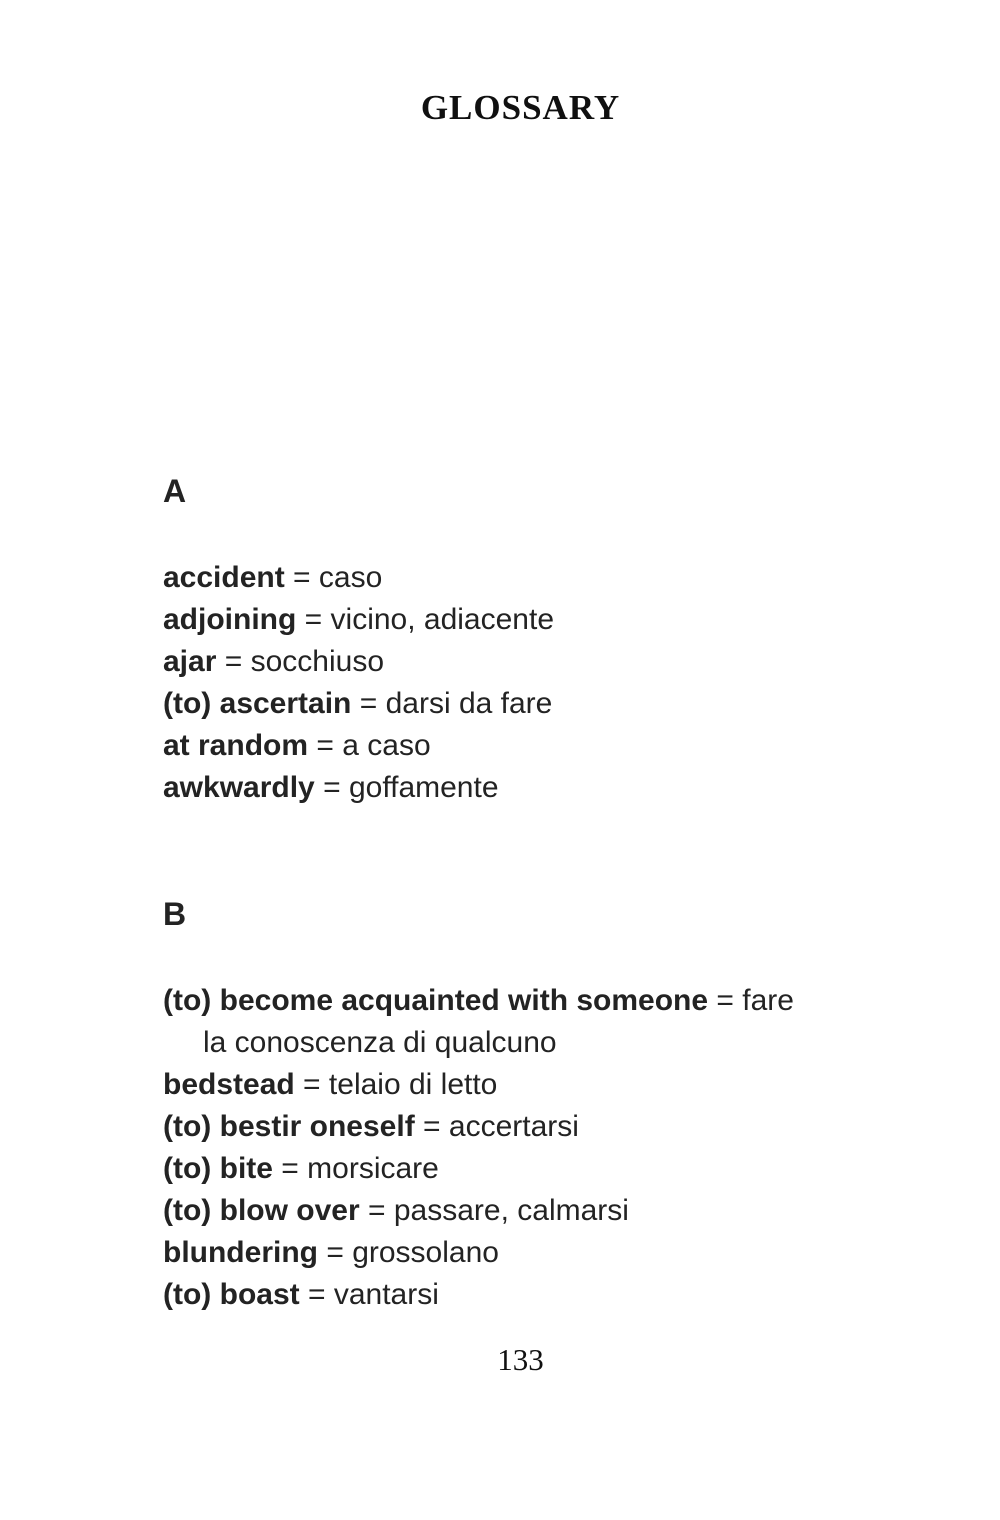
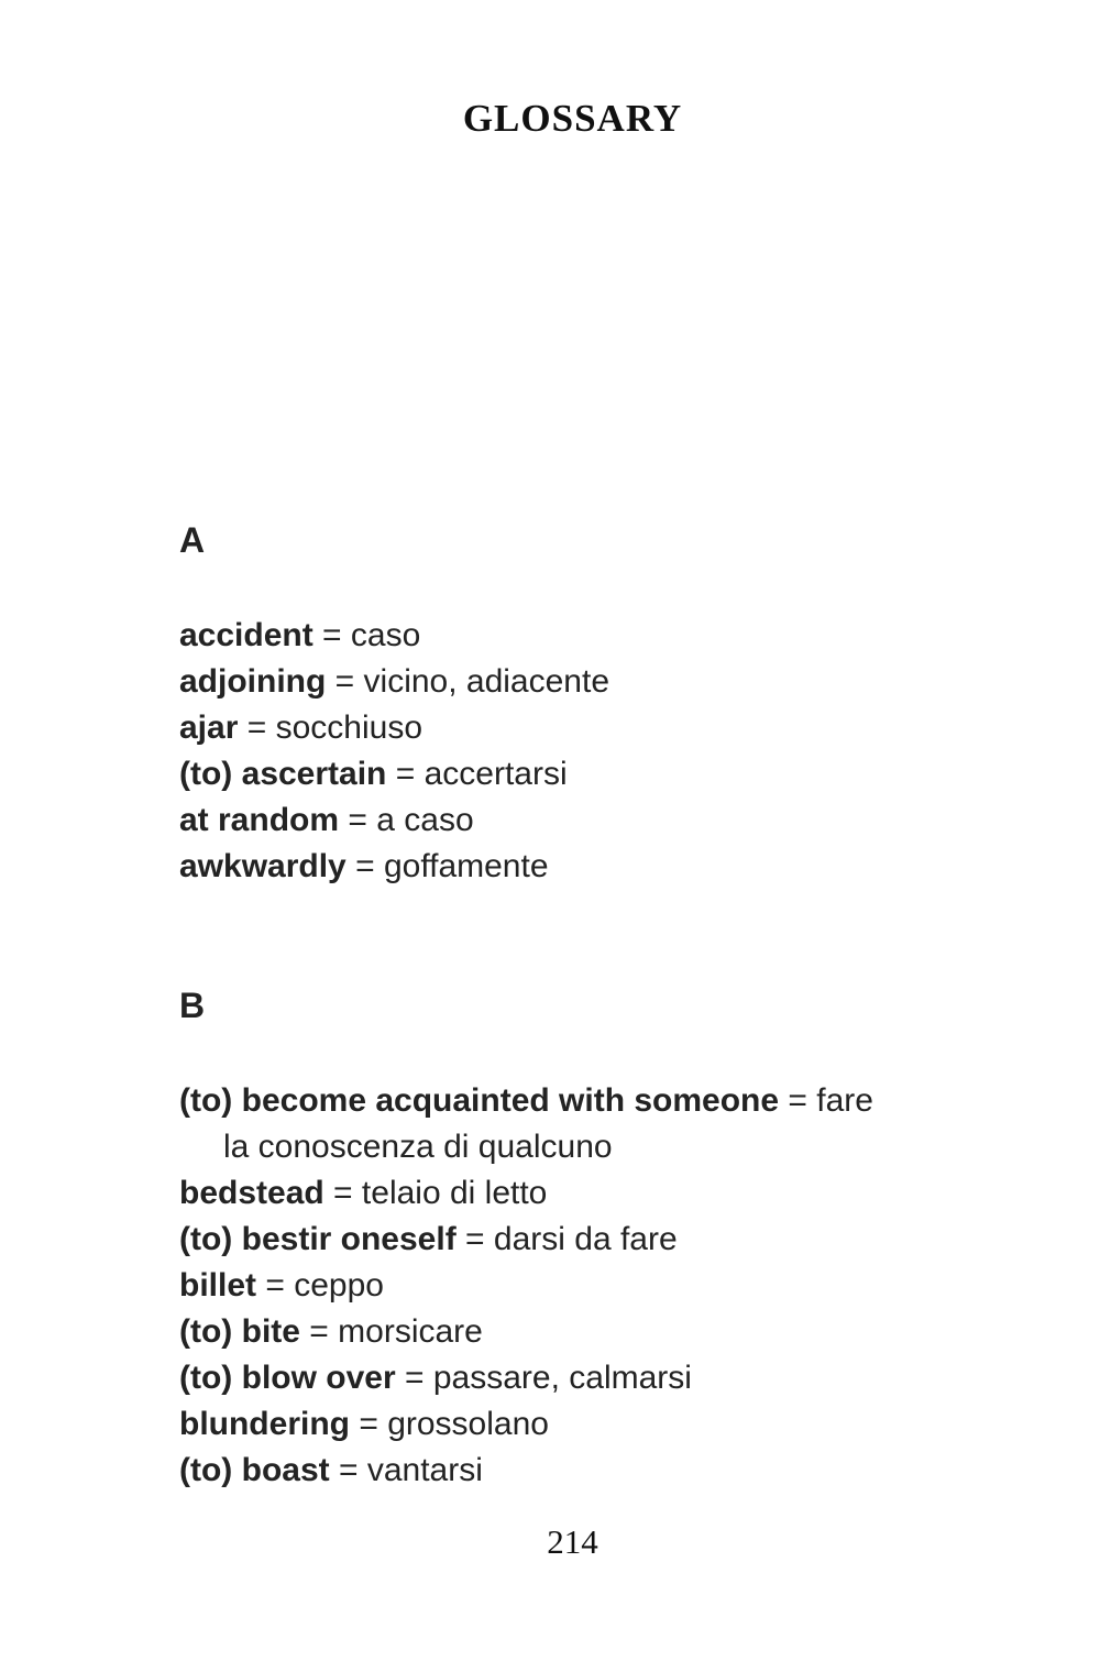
  GLOSSARY
  A
  accident = caso
  adjoining = vicino, adiacente
  ajar = socchiuso
- (to) ascertain = darsi da fare
+ (to) ascertain = accertarsi
  at random = a caso
  awkwardly = goffamente
  B
  (to) become acquainted with someone = fare la conoscenza di qualcuno
  bedstead = telaio di letto
- (to) bestir oneself = accertarsi
+ (to) bestir oneself = darsi da fare
+ billet = ceppo
  (to) bite = morsicare
  (to) blow over = passare, calmarsi
  blundering = grossolano
  (to) boast = vantarsi
- 133
+ 214
